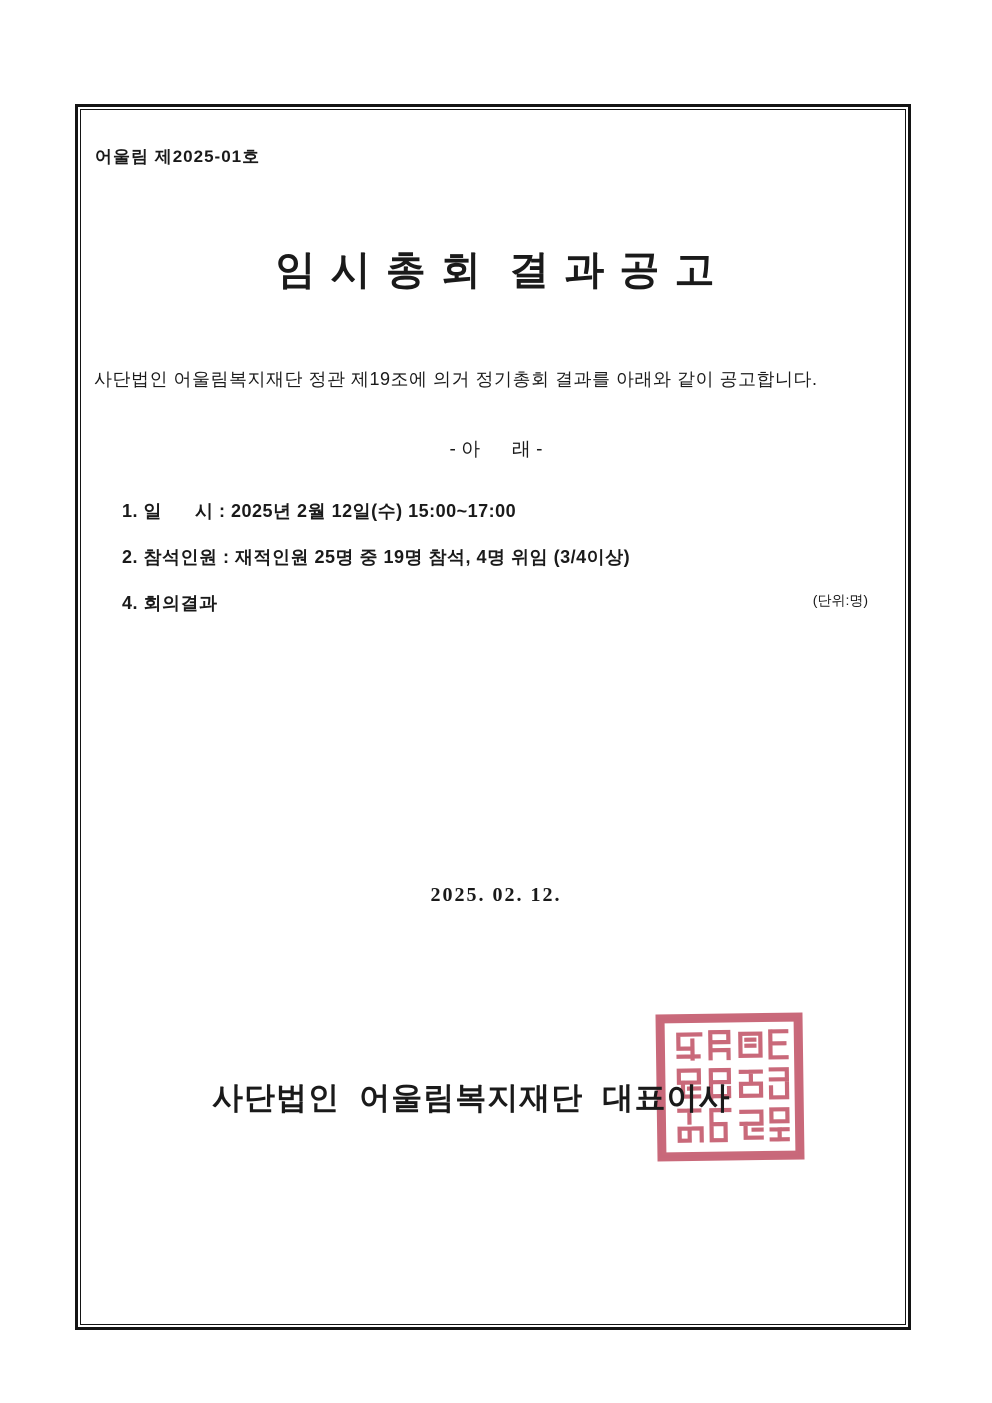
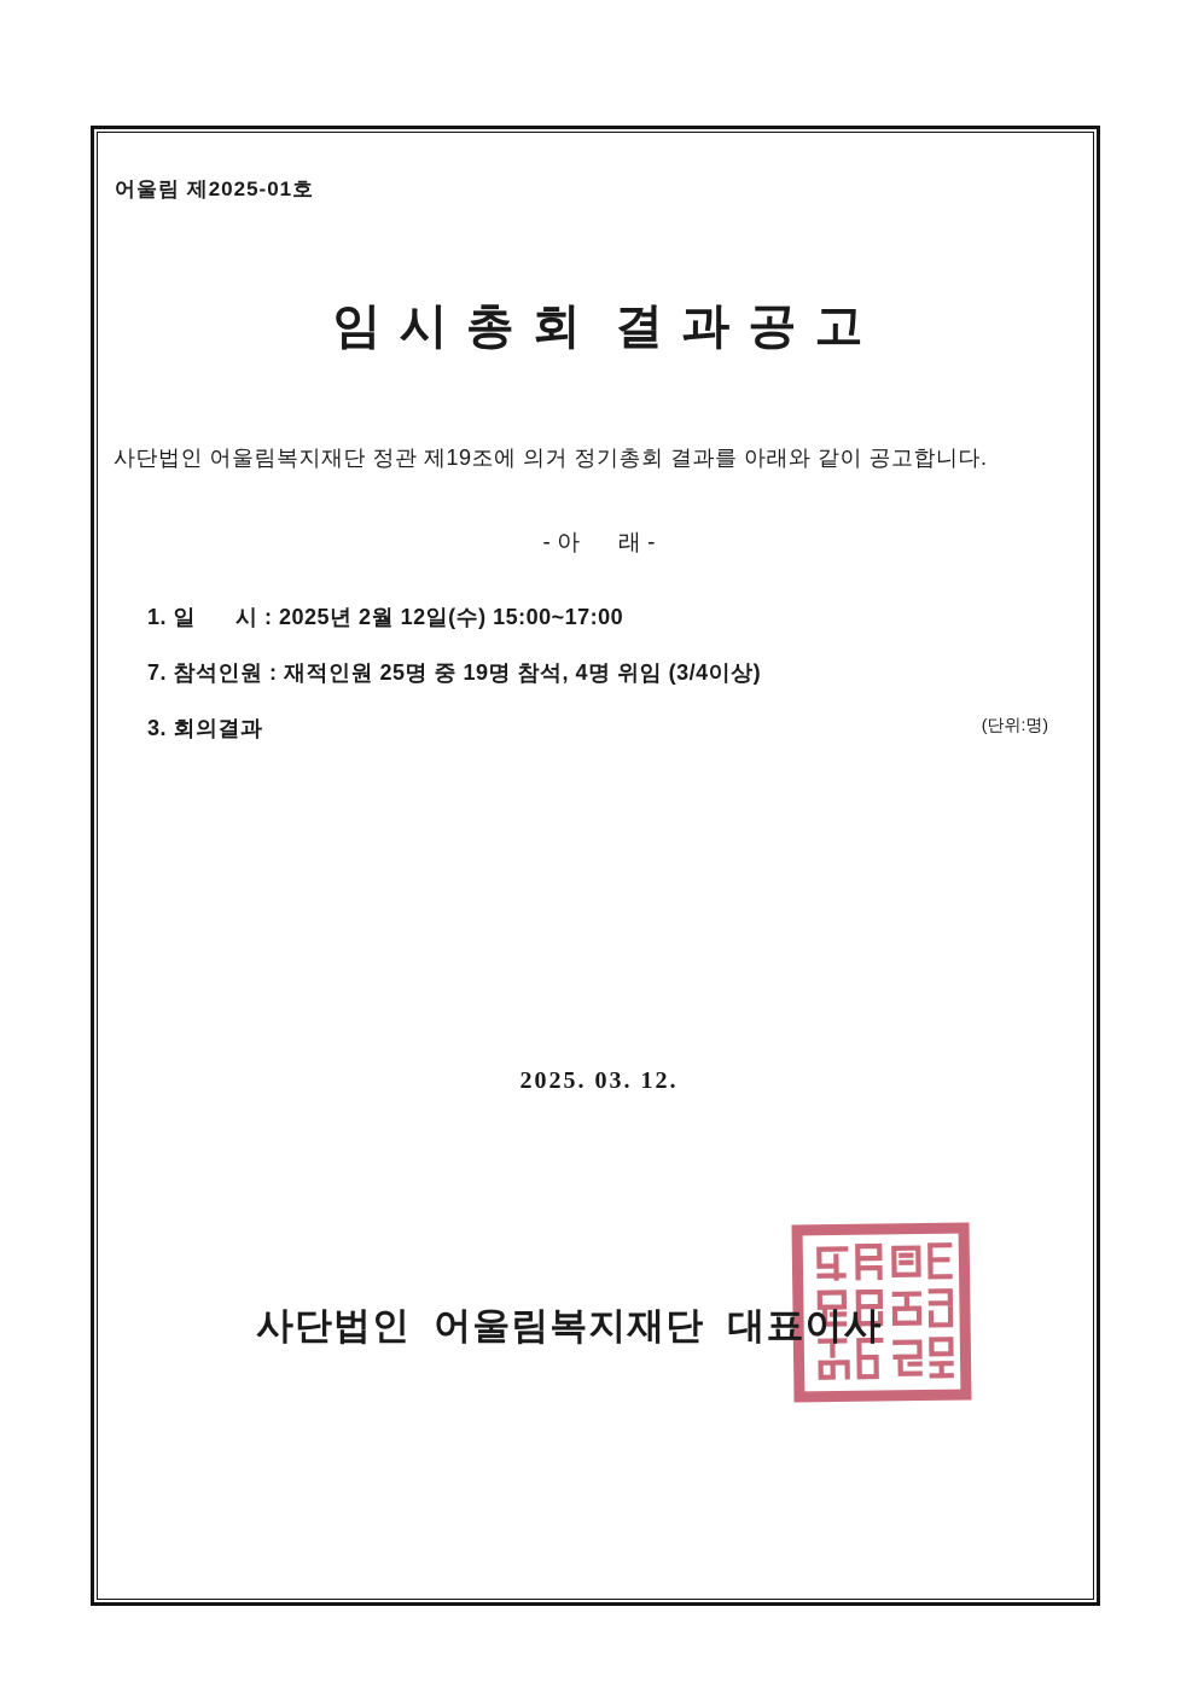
  어울림 제2025-01호
  임 시 총 회 결 과 공 고
  사단법인 어울림복지재단 정관 제19조에 의거 정기총회 결과를 아래와 같이 공고합니다.
  - 아 래 -
  1. 일 시 : 2025년 2월 12일(수) 15:00~17:00
- 2. 참석인원 : 재적인원 25명 중 19명 참석, 4명 위임 (3/4이상)
+ 7. 참석인원 : 재적인원 25명 중 19명 참석, 4명 위임 (3/4이상)
- 4. 회의결과
+ 3. 회의결과
  (단위:명)
- 2025. 02. 12.
+ 2025. 03. 12.
  사단법인 어울림복지재단 대표이사
